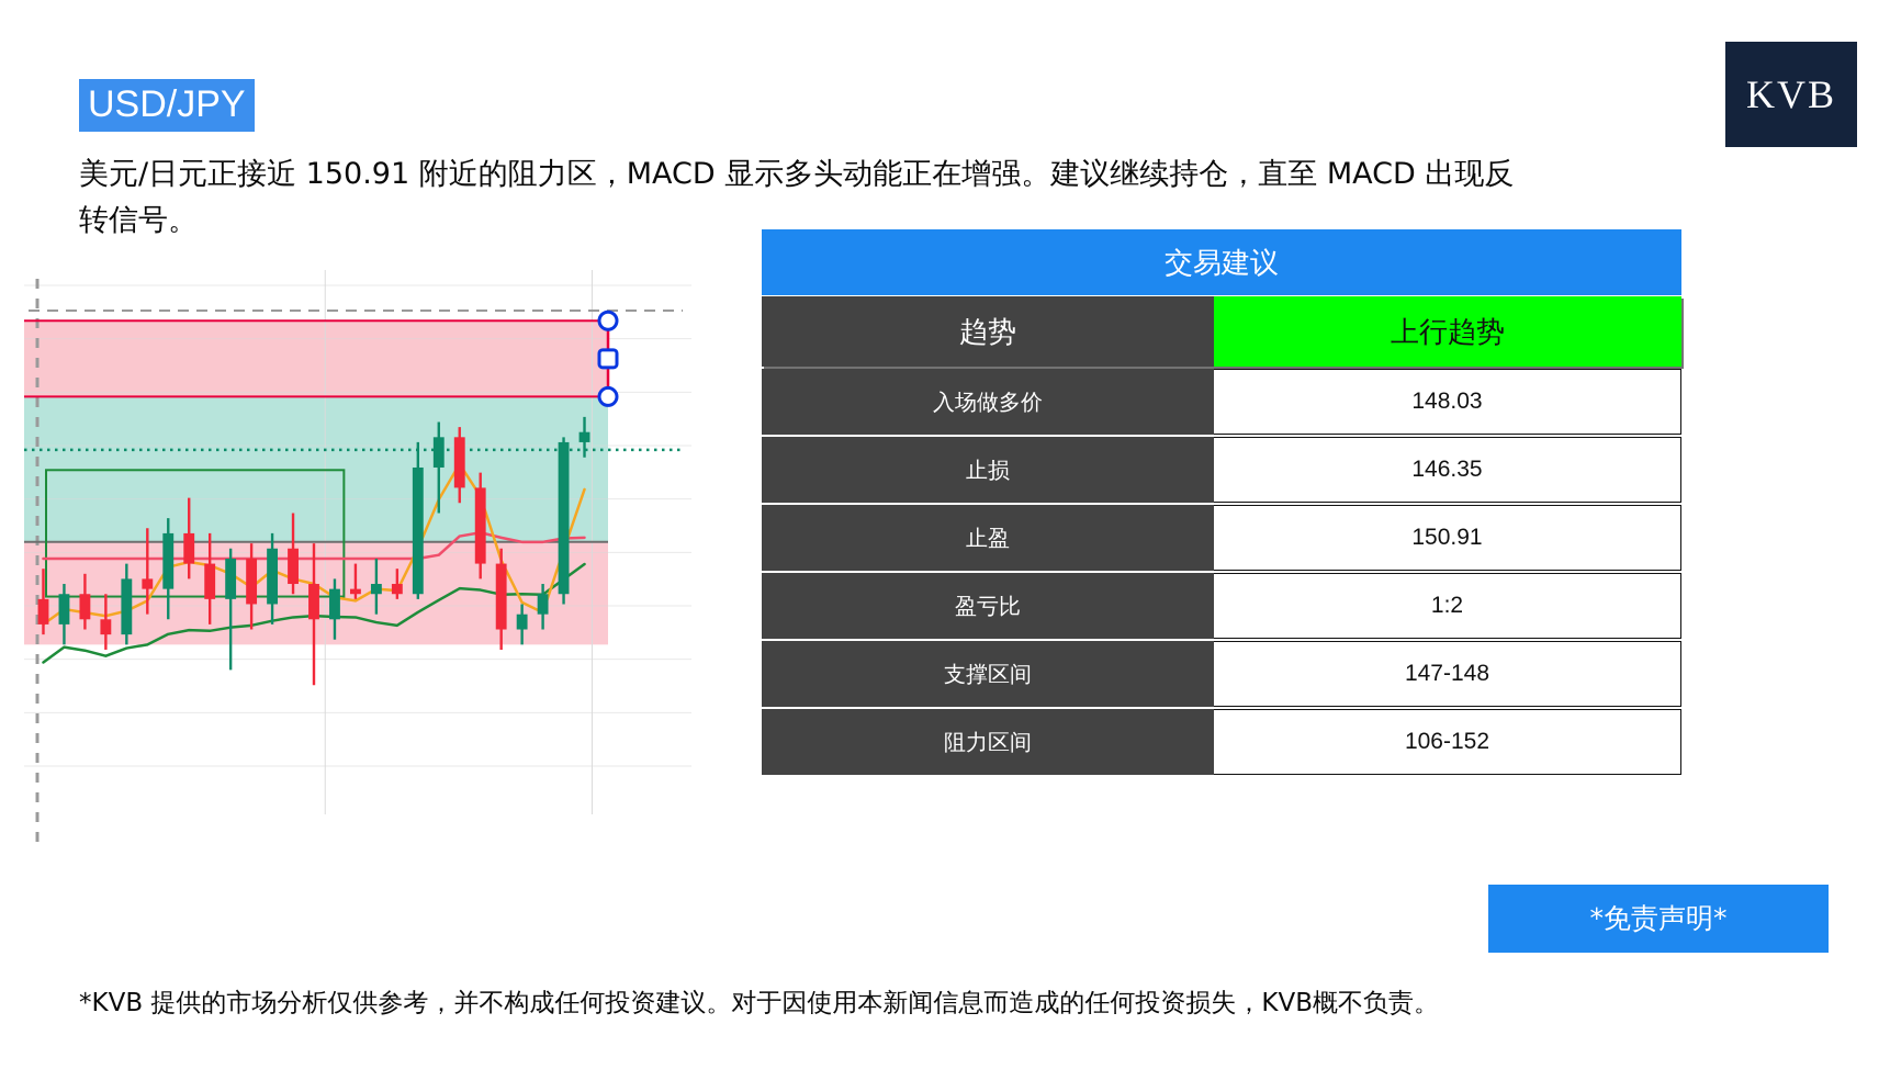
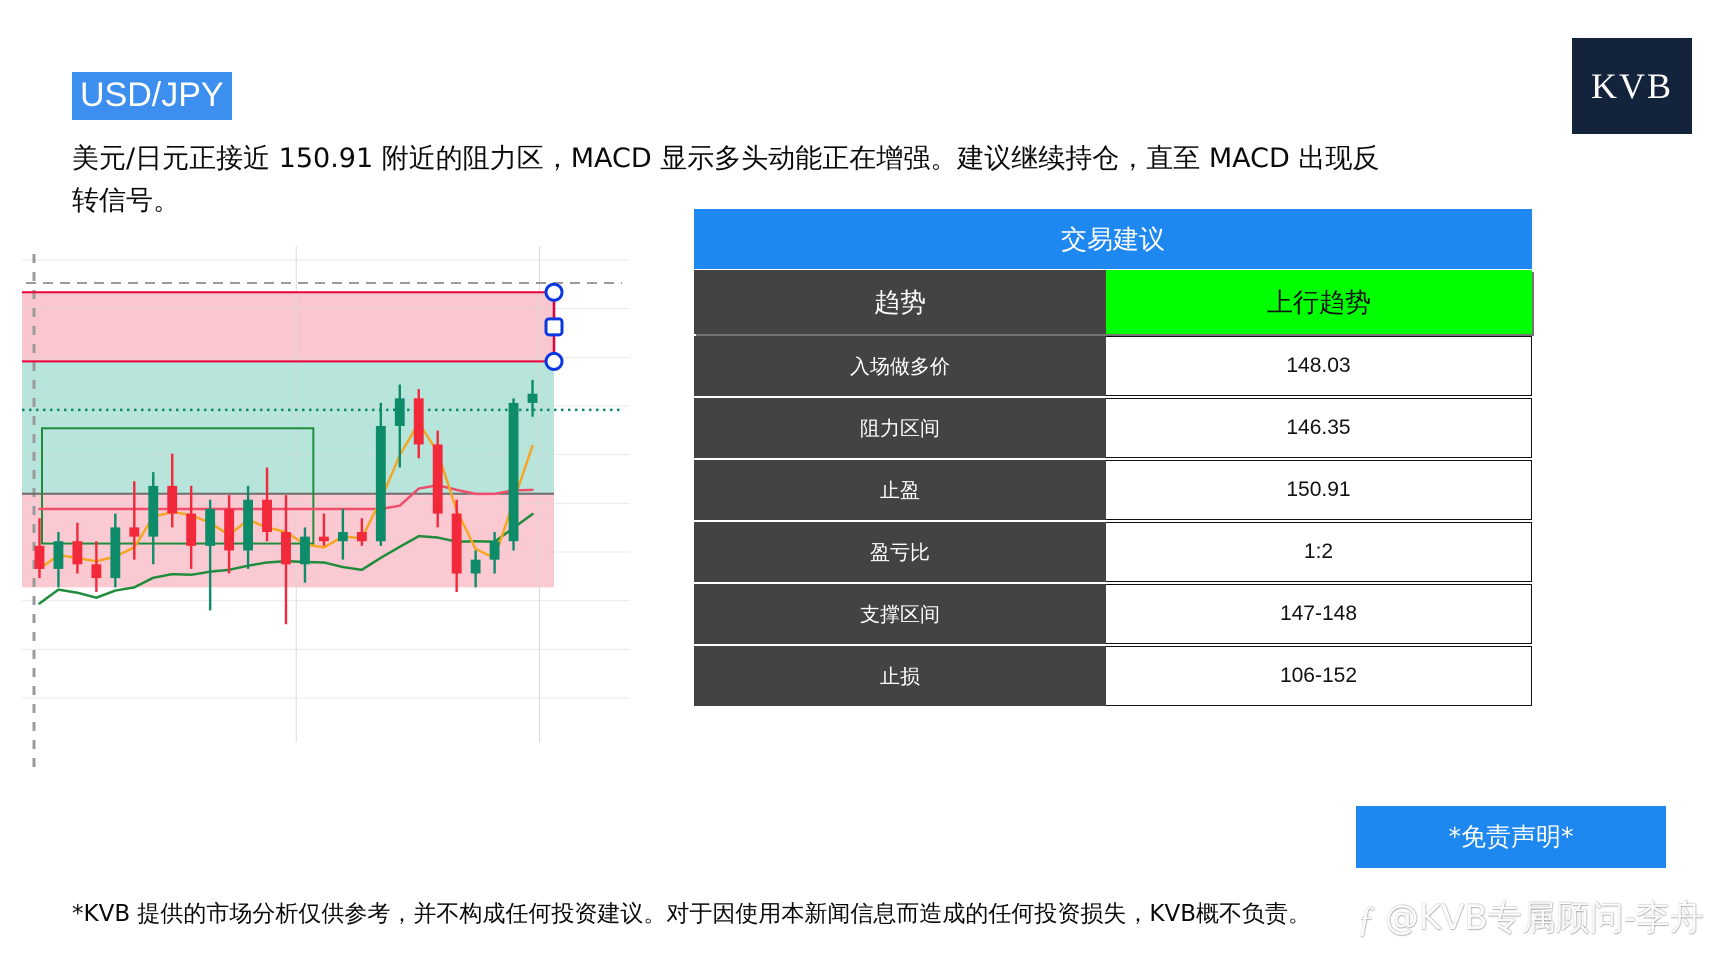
  USD/JPY
  美元/日元正接近 150.91 附近的阻力区，MACD 显示多头动能正在增强。建议继续持仓，直至 MACD 出现反转信号。
  KVB
  交易建议
  趋势
  上行趋势
  入场做多价
  148.03
- 止损
+ 阻力区间
  146.35
  止盈
  150.91
  盈亏比
  1:2
  支撑区间
  147-148
- 阻力区间
+ 止损
  106-152
  *免责声明*
  *KVB 提供的市场分析仅供参考，并不构成任何投资建议。对于因使用本新闻信息而造成的任何投资损失，KVB概不负责。
+ ƒ
+ @KVB专属顾问-李舟
